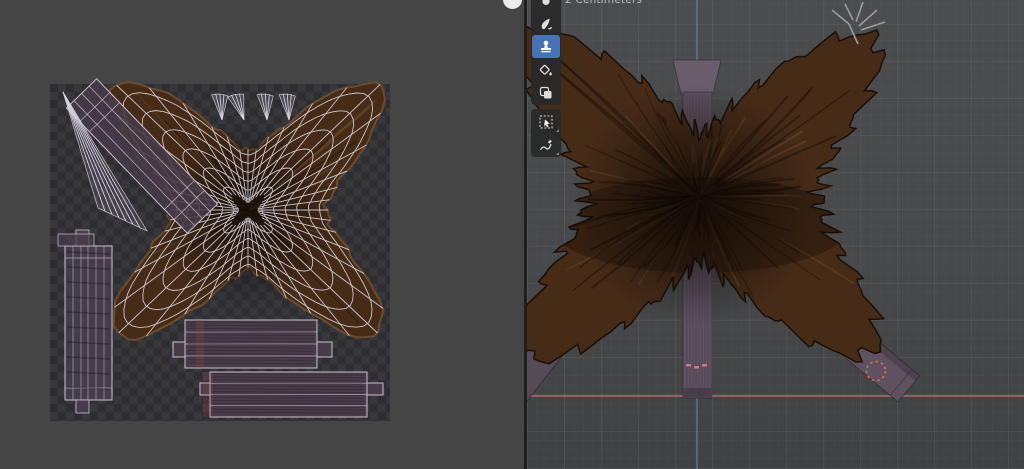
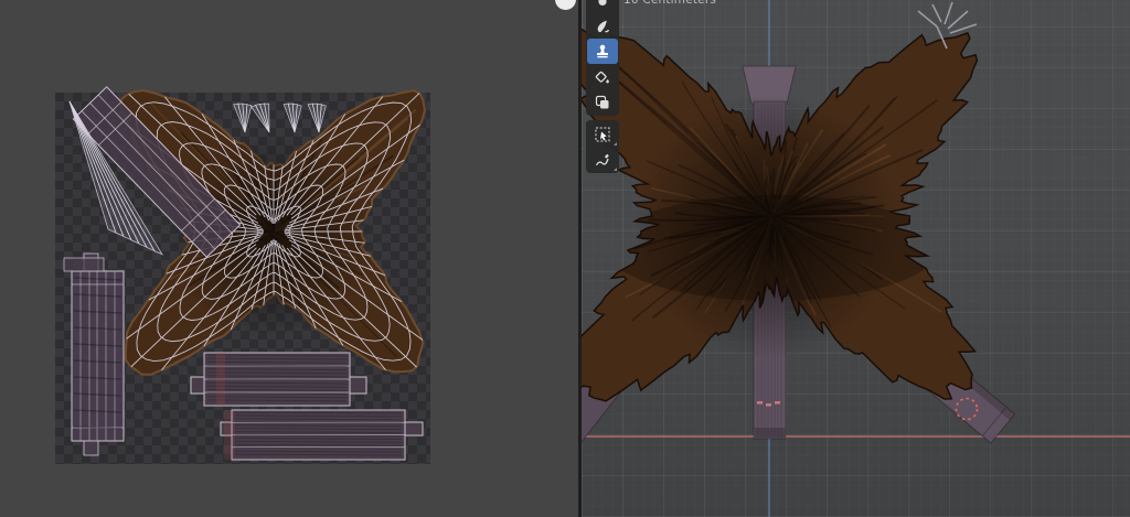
- 2 Centimeters
+ 10 Centimeters
